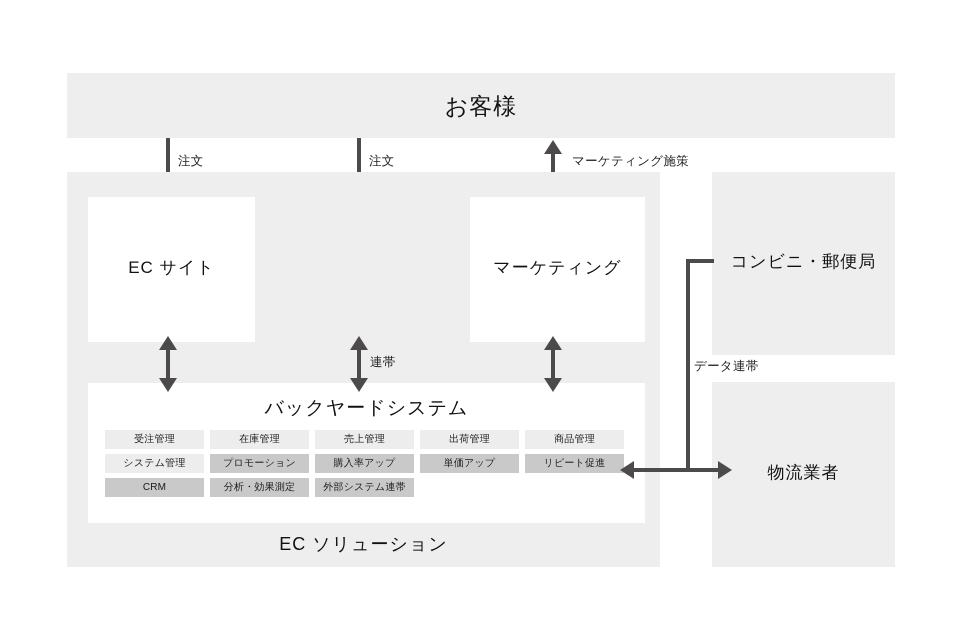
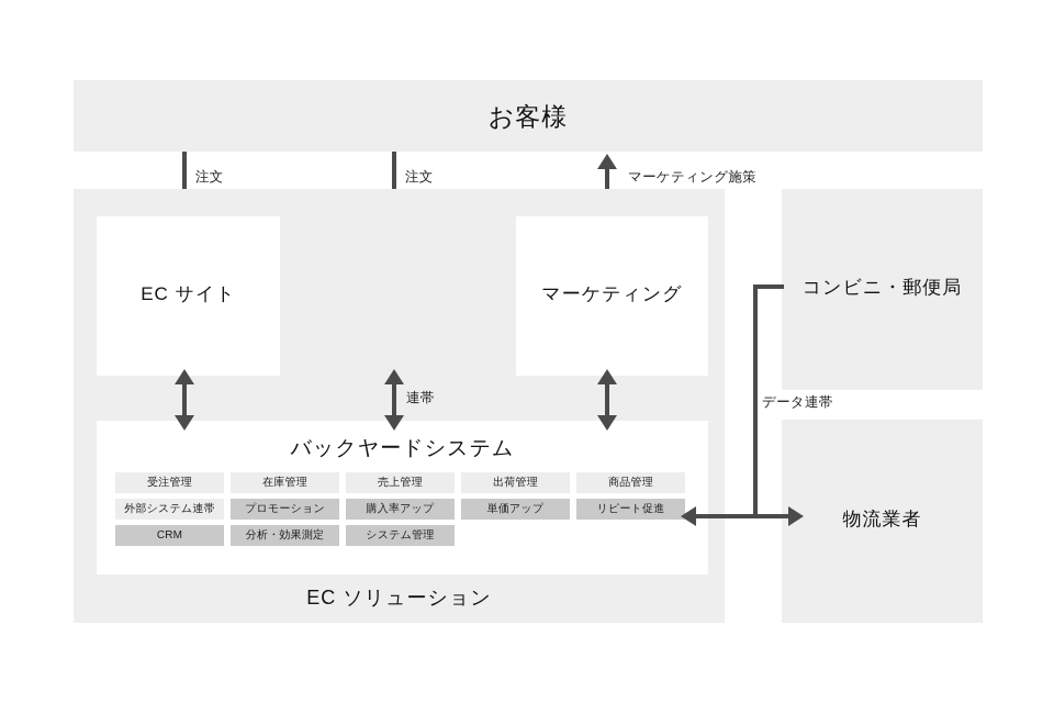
  お客様
  注文
  注文
  マーケティング施策
  EC サイト
  マーケティング
  バックヤードシステム
  受注管理
  在庫管理
  売上管理
  出荷管理
  商品管理
- システム管理
+ 外部システム連帯
  プロモーション
  購入率アップ
  単価アップ
  リピート促進
  CRM
  分析・効果測定
- 外部システム連帯
+ システム管理
  EC ソリューション
  連帯
  コンビニ・郵便局
  物流業者
  データ連帯
